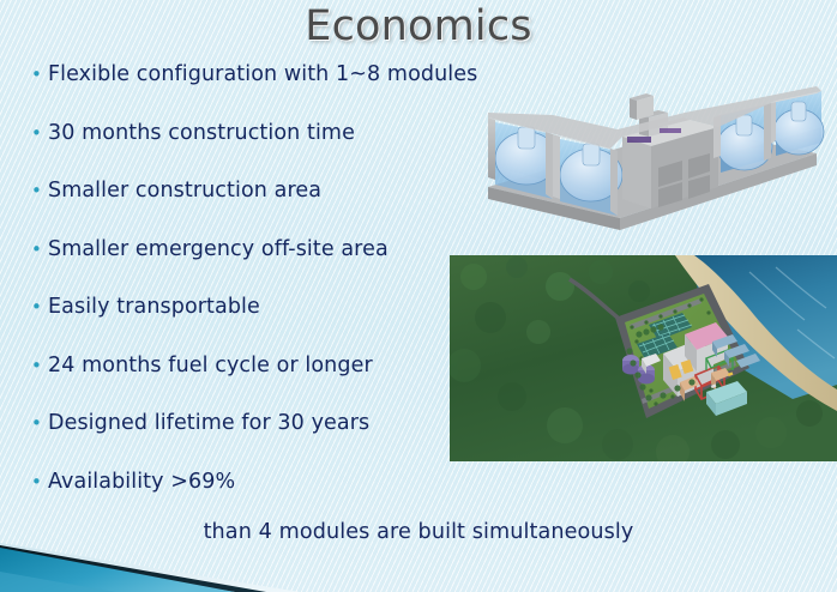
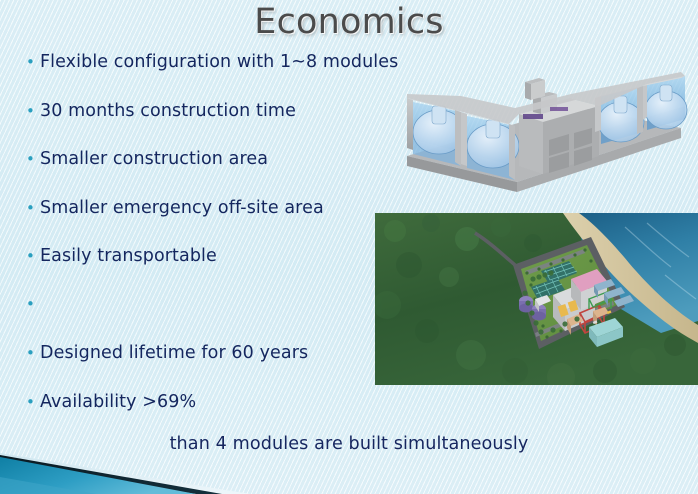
  Economics
  •
  Flexible configuration with 1~8 modules
  •
  30 months construction time
  •
  Smaller construction area
  •
  Smaller emergency off-site area
  •
  Easily transportable
  •
- 24 months fuel cycle or longer
  •
- Designed lifetime for 30 years
+ Designed lifetime for 60 years
  •
  Availability >69%
  than 4 modules are built simultaneously
